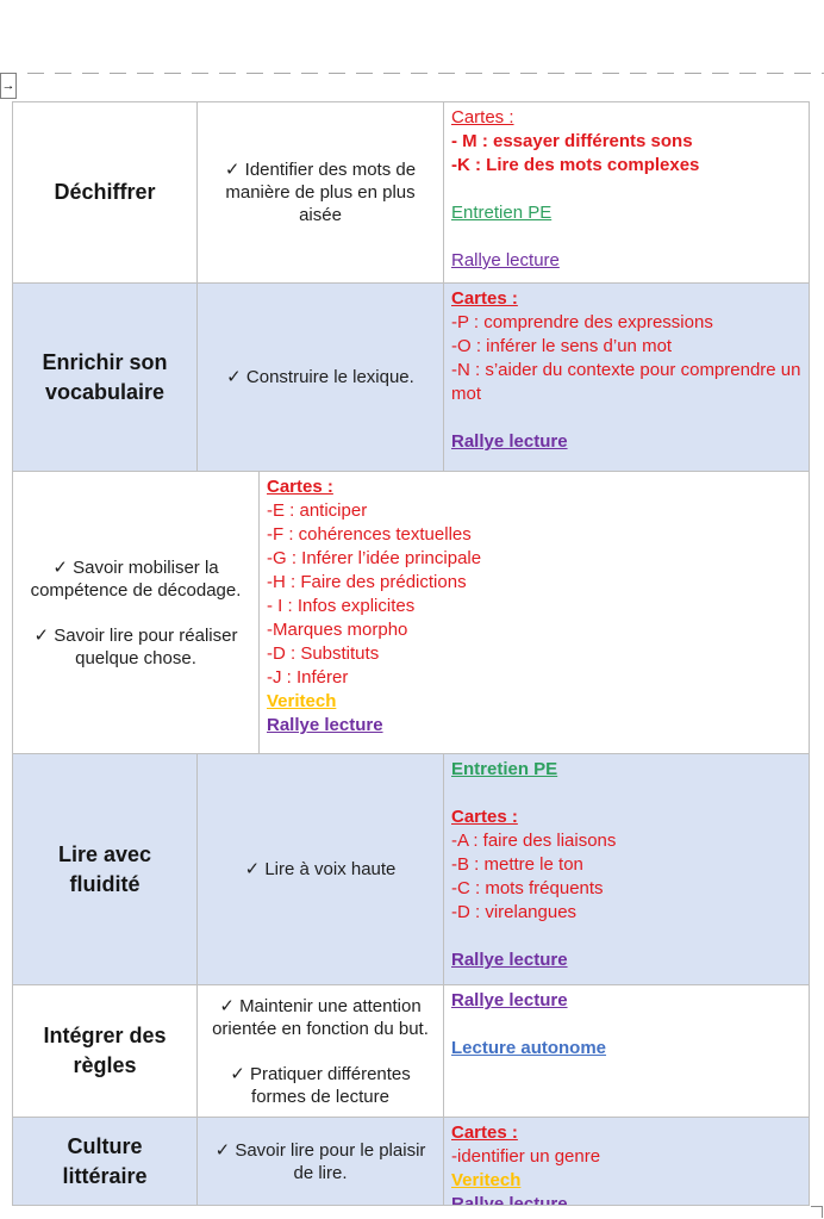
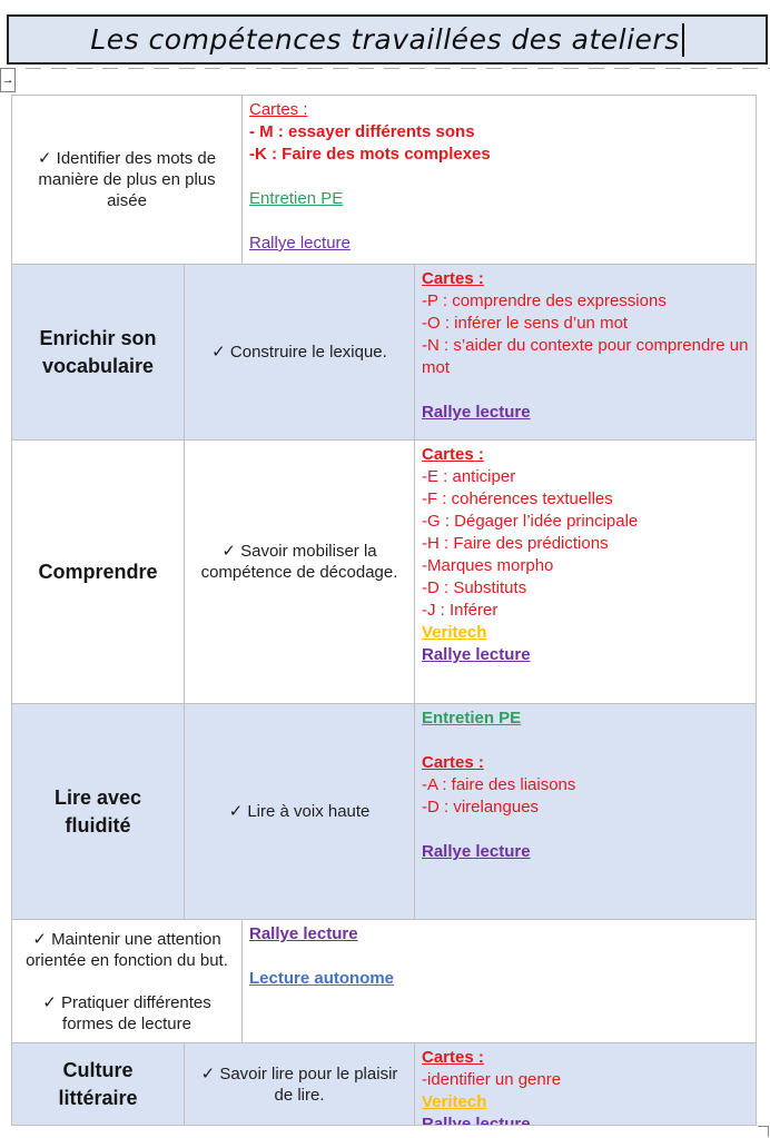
+ Les compétences travaillées des ateliers
  →
- Déchiffrer
  ✓ Identifier des mots de manière de plus en plus aisée
  Cartes :
  - M : essayer différents sons
- -K : Lire des mots complexes
+ -K : Faire des mots complexes
  Entretien PE
  Rallye lecture
  Enrichir son vocabulaire
  ✓ Construire le lexique.
  Cartes :
  -P : comprendre des expressions
  -O : inférer le sens d’un mot
  -N : s’aider du contexte pour comprendre un mot
  Rallye lecture
+ Comprendre
  ✓ Savoir mobiliser la compétence de décodage.
- ✓ Savoir lire pour réaliser quelque chose.
  Cartes :
  -E : anticiper
  -F : cohérences textuelles
- -G : Inférer l’idée principale
+ -G : Dégager l’idée principale
  -H : Faire des prédictions
- - I : Infos explicites
  -Marques morpho
  -D : Substituts
  -J : Inférer
  Veritech
  Rallye lecture
  Lire avec fluidité
  ✓ Lire à voix haute
  Entretien PE
  Cartes :
  -A : faire des liaisons
- -B : mettre le ton
- -C : mots fréquents
  -D : virelangues
  Rallye lecture
- Intégrer des règles
  ✓ Maintenir une attention orientée en fonction du but.
  ✓ Pratiquer différentes formes de lecture
  Rallye lecture
  Lecture autonome
  Culture littéraire
  ✓ Savoir lire pour le plaisir de lire.
  Cartes :
  -identifier un genre
  Veritech
  Rallye lecture
